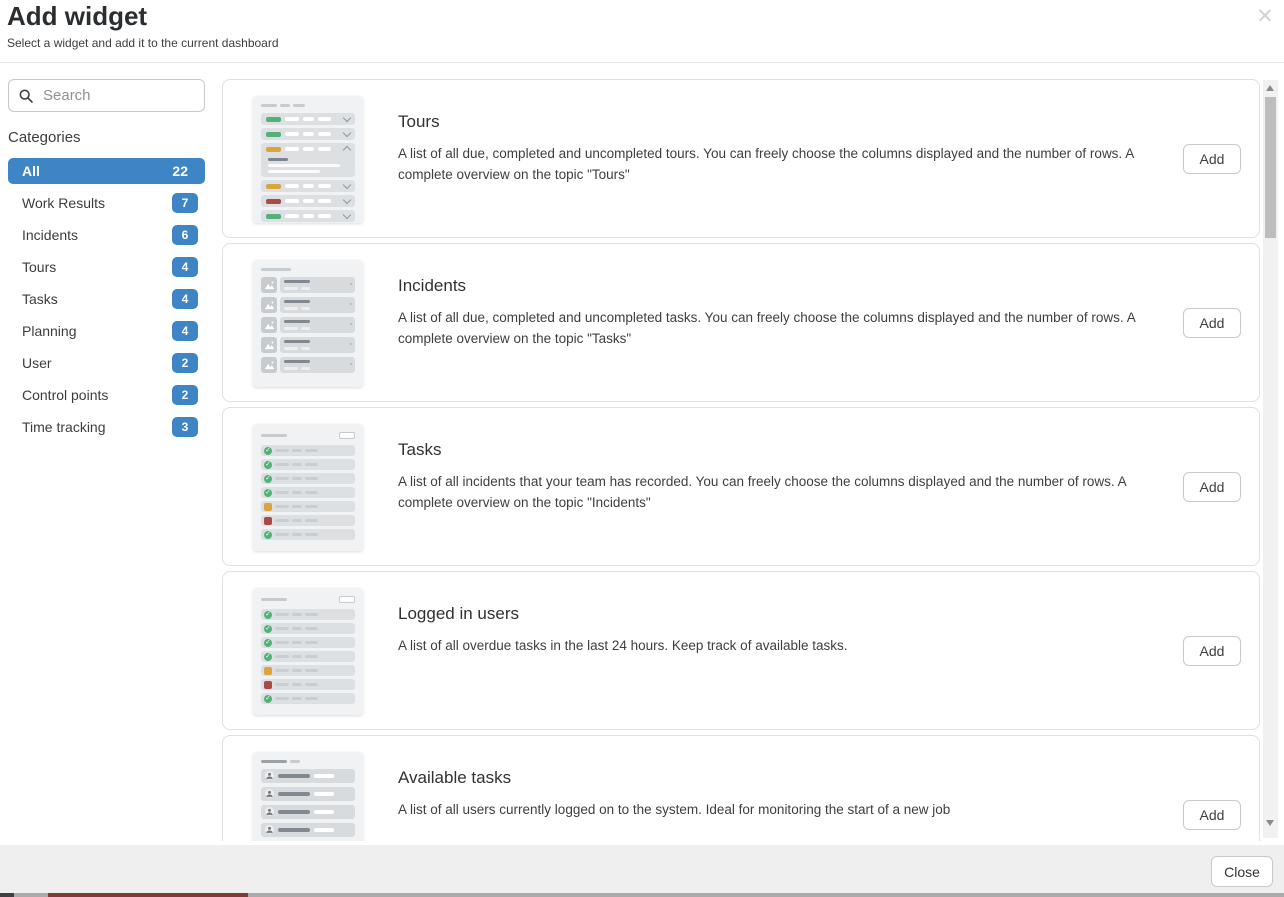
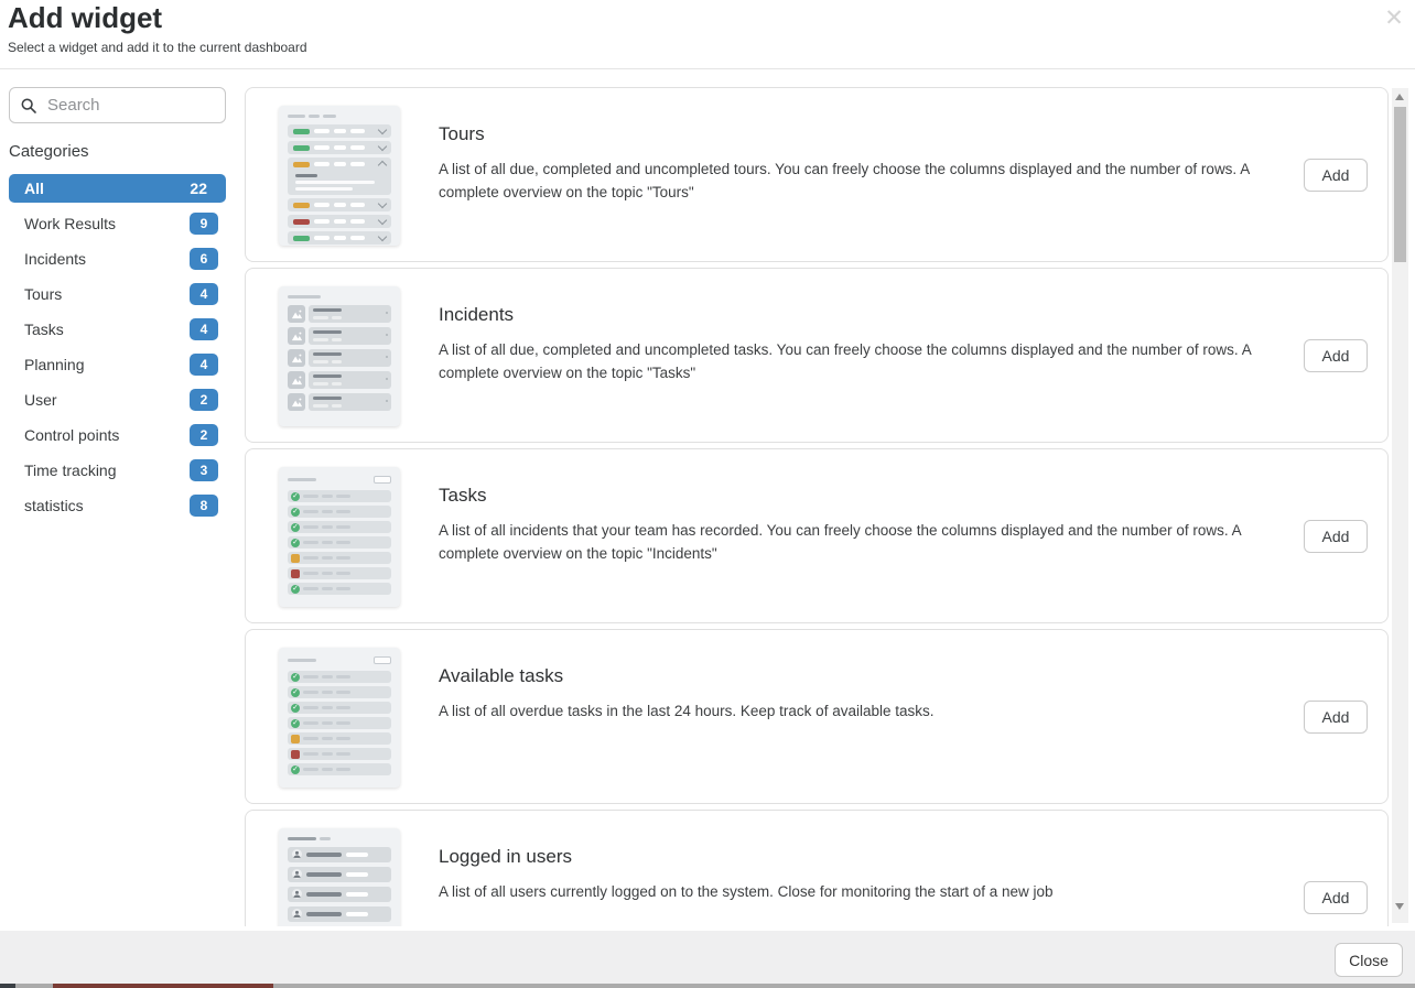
  Add widget
  Select a widget and add it to the current dashboard
  ✕
  Search
  Categories
  All
  22
  Work Results
- 7
+ 9
  Incidents
  6
  Tours
  4
  Tasks
  4
  Planning
  4
  User
  2
  Control points
  2
  Time tracking
  3
+ statistics
+ 8
  Tours
  A list of all due, completed and uncompleted tours. You can freely choose the columns displayed and the number of rows. A complete overview on the topic "Tours"
  Add
  Incidents
  A list of all due, completed and uncompleted tasks. You can freely choose the columns displayed and the number of rows. A complete overview on the topic "Tasks"
  Add
  Tasks
  A list of all incidents that your team has recorded. You can freely choose the columns displayed and the number of rows. A complete overview on the topic "Incidents"
  Add
- Logged in users
+ Available tasks
  A list of all overdue tasks in the last 24 hours. Keep track of available tasks.
  Add
- Available tasks
+ Logged in users
- A list of all users currently logged on to the system. Ideal for monitoring the start of a new job
+ A list of all users currently logged on to the system. Close for monitoring the start of a new job
  Add
  Close
